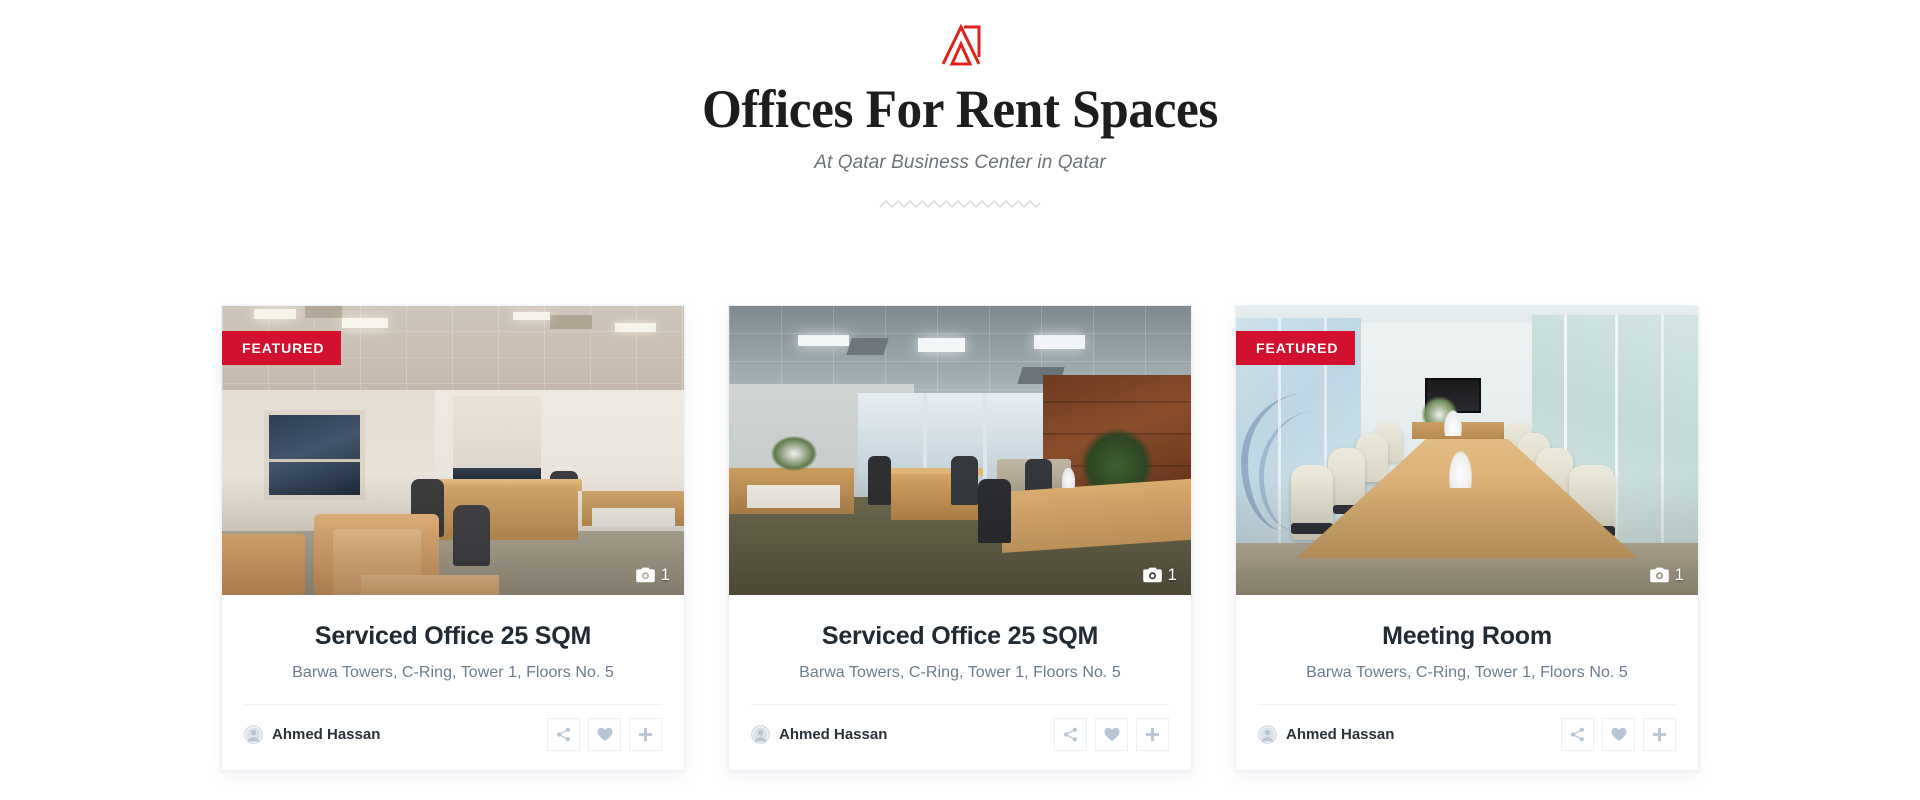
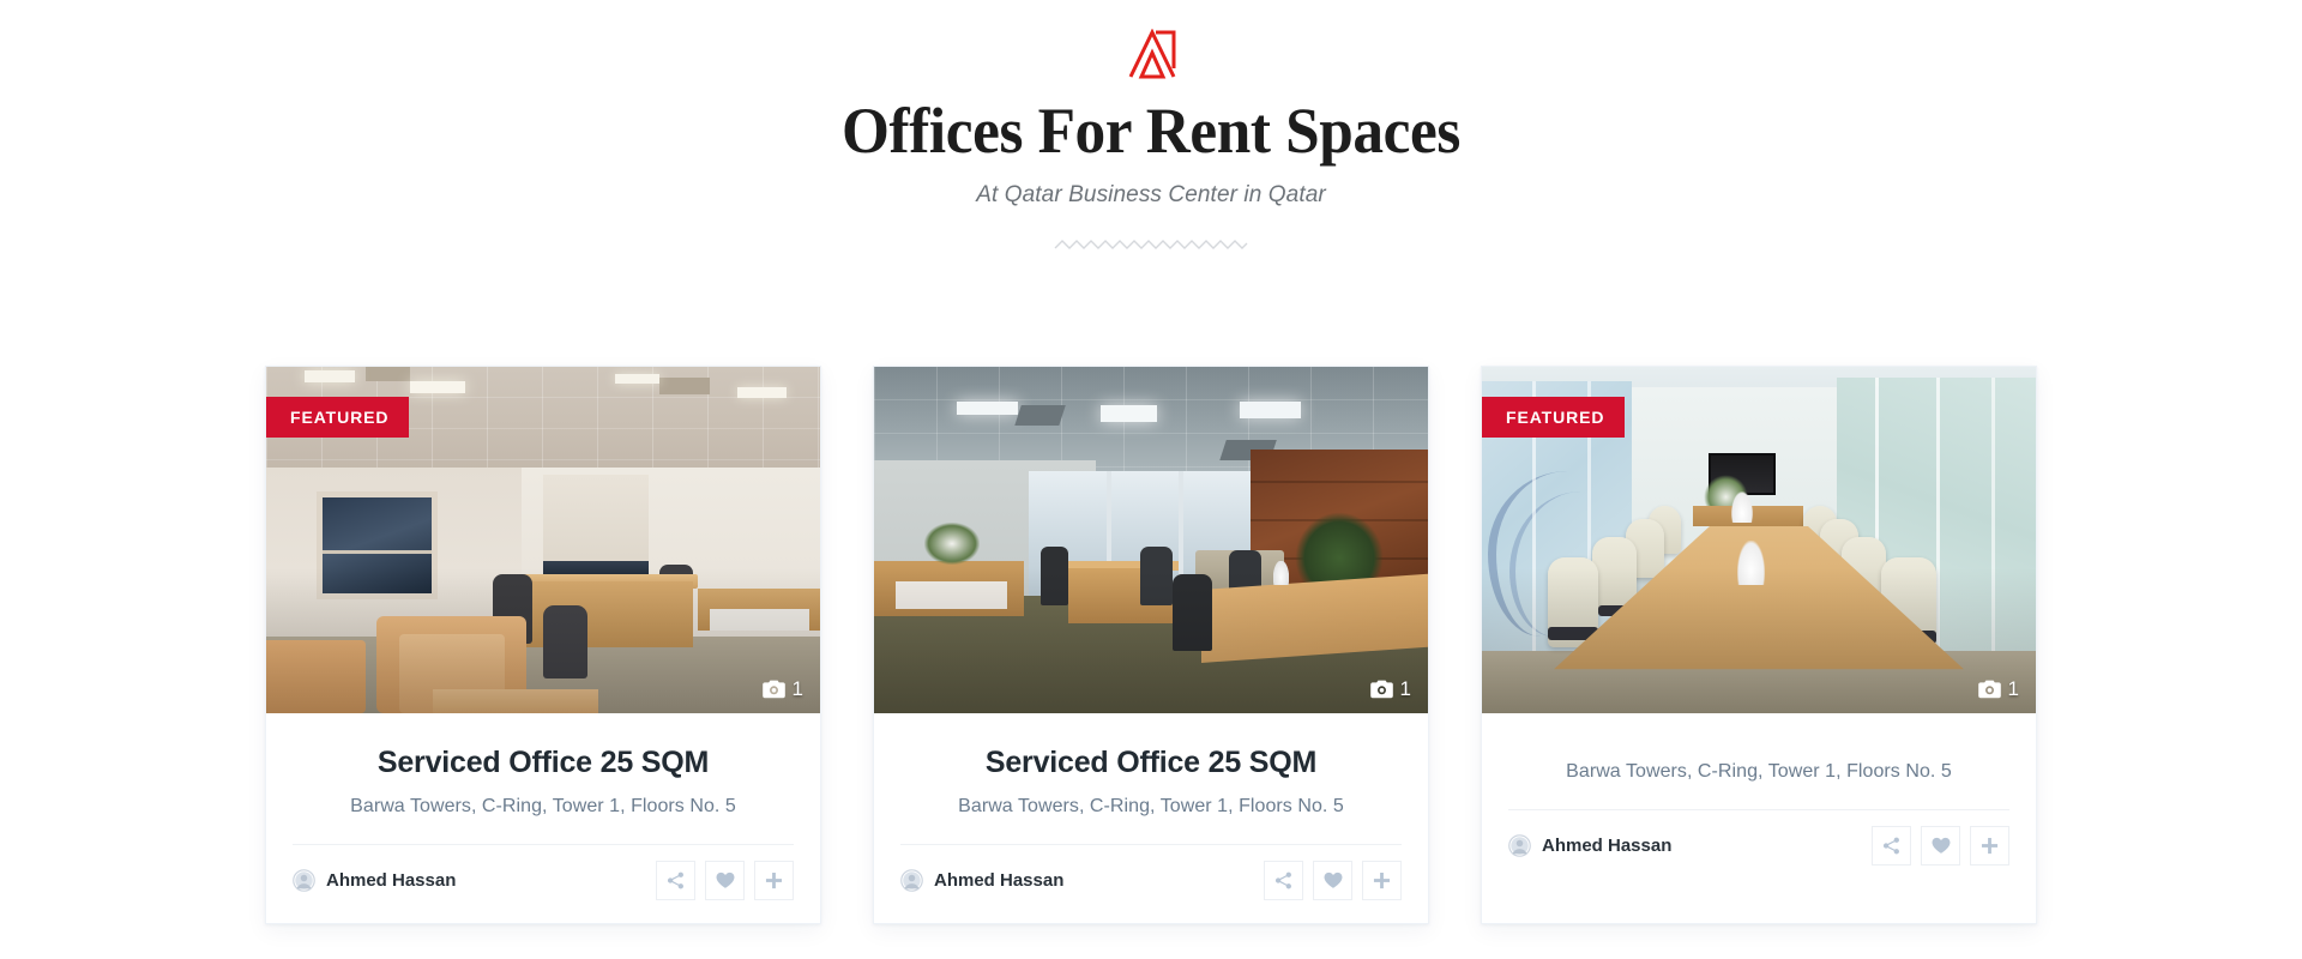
  Offices For Rent Spaces
  At Qatar Business Center in Qatar
  FEATURED
  1
  Serviced Office 25 SQM
  Barwa Towers, C-Ring, Tower 1, Floors No. 5
  Ahmed Hassan
  1
  Serviced Office 25 SQM
  Barwa Towers, C-Ring, Tower 1, Floors No. 5
  Ahmed Hassan
  FEATURED
  1
- Meeting Room
  Barwa Towers, C-Ring, Tower 1, Floors No. 5
  Ahmed Hassan
